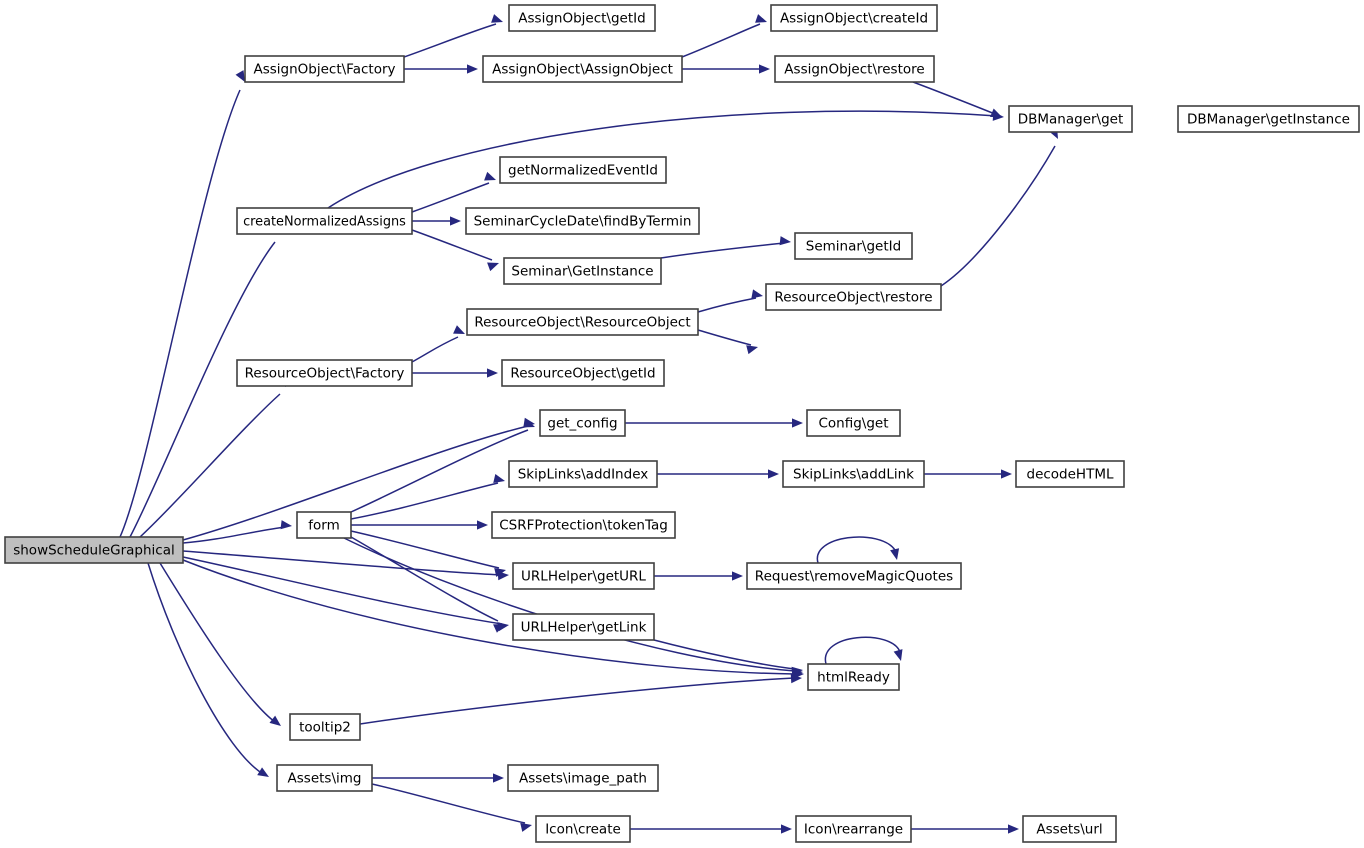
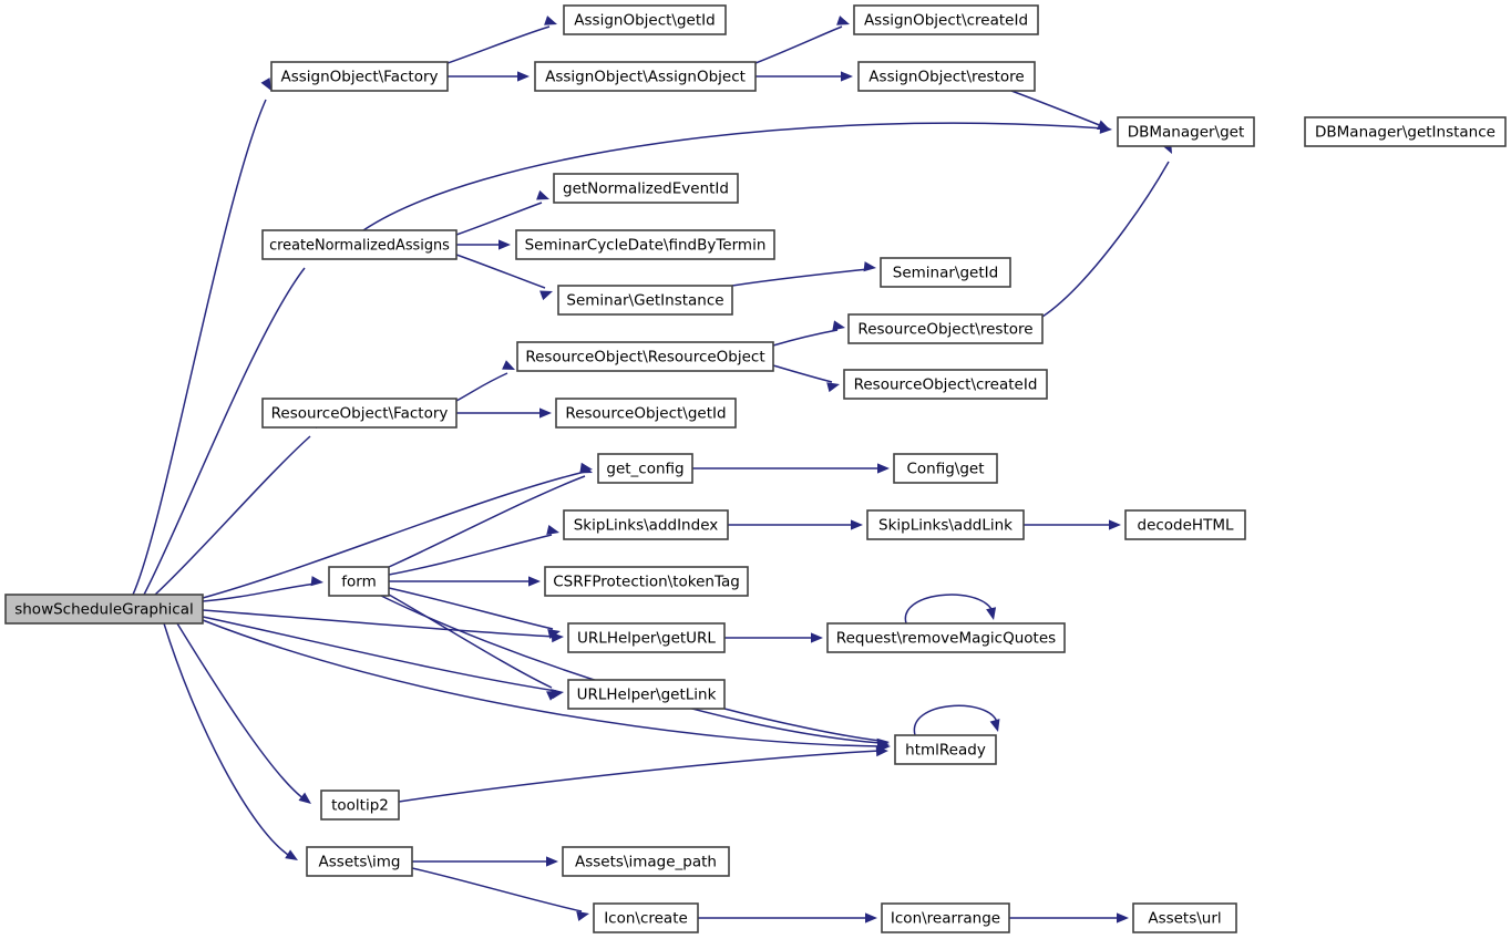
  showScheduleGraphical
  AssignObject\Factory
  AssignObject\getId
  AssignObject\AssignObject
  AssignObject\createId
  AssignObject\restore
  DBManager\get
  DBManager\getInstance
  createNormalizedAssigns
  getNormalizedEventId
  SeminarCycleDate\findByTermin
  Seminar\GetInstance
  Seminar\getId
  ResourceObject\restore
  ResourceObject\ResourceObject
+ ResourceObject\createId
  ResourceObject\Factory
  ResourceObject\getId
  get_config
  Config\get
  SkipLinks\addIndex
  SkipLinks\addLink
  decodeHTML
  form
  CSRFProtection\tokenTag
  URLHelper\getURL
  Request\removeMagicQuotes
  URLHelper\getLink
  htmlReady
  tooltip2
  Assets\img
  Assets\image_path
  Icon\create
  Icon\rearrange
  Assets\url
